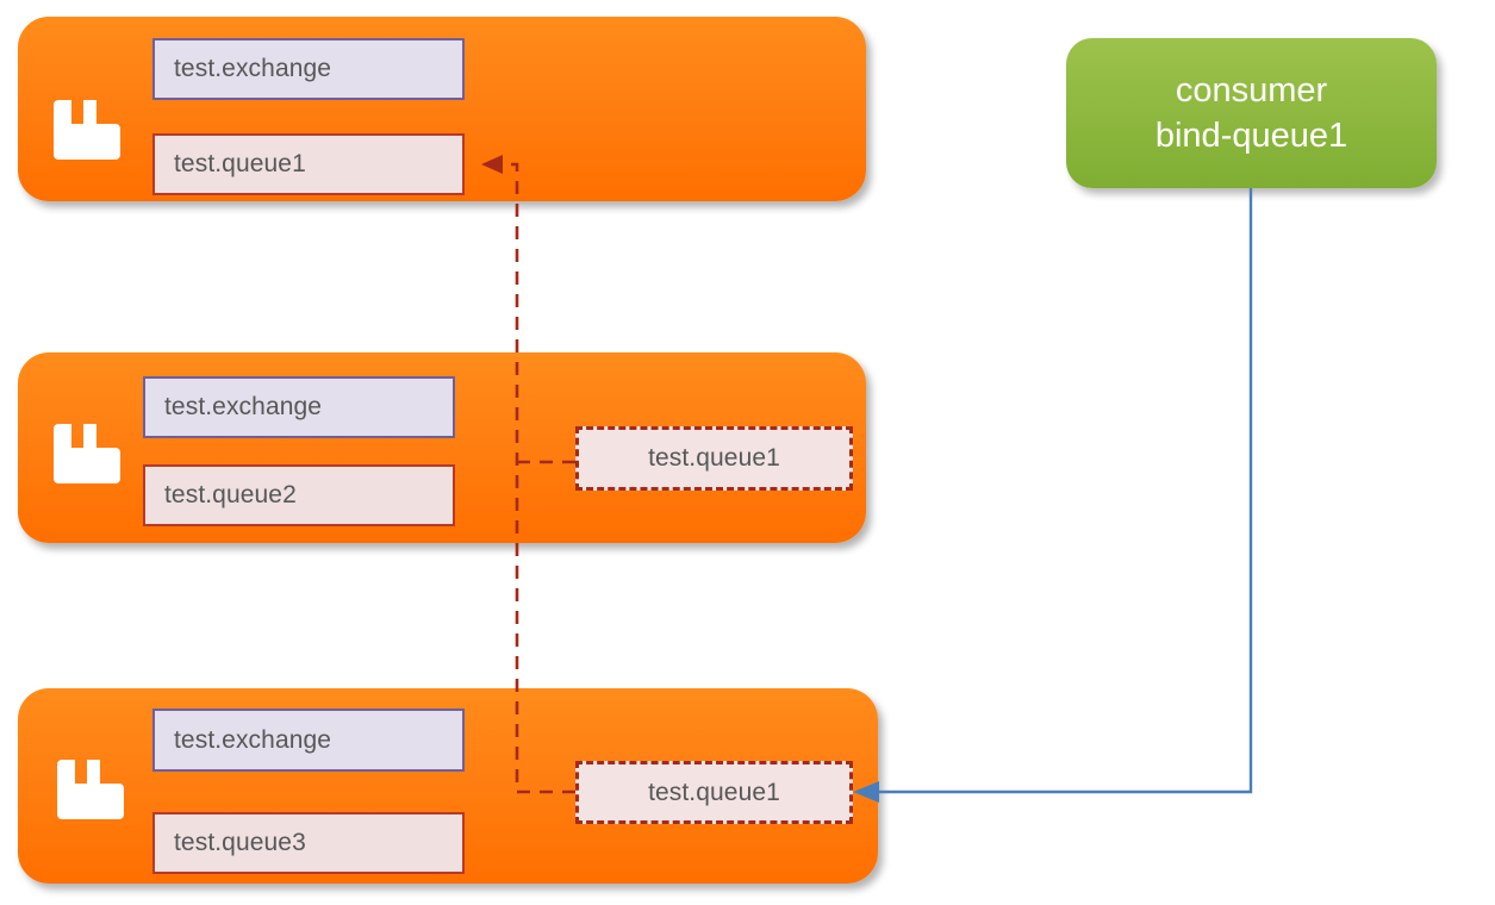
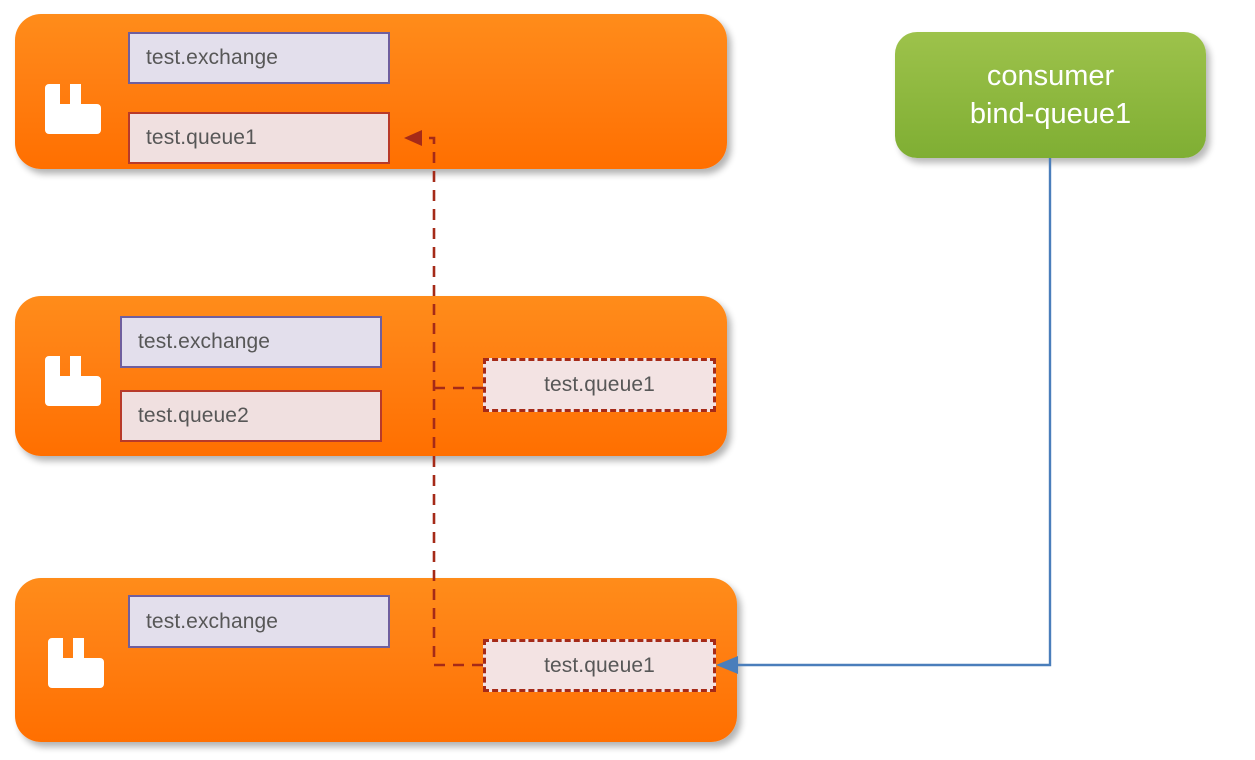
  test.exchange
  test.queue1
  test.exchange
  test.queue2
  test.queue1
  test.exchange
- test.queue3
  test.queue1
  consumer
  bind-queue1
